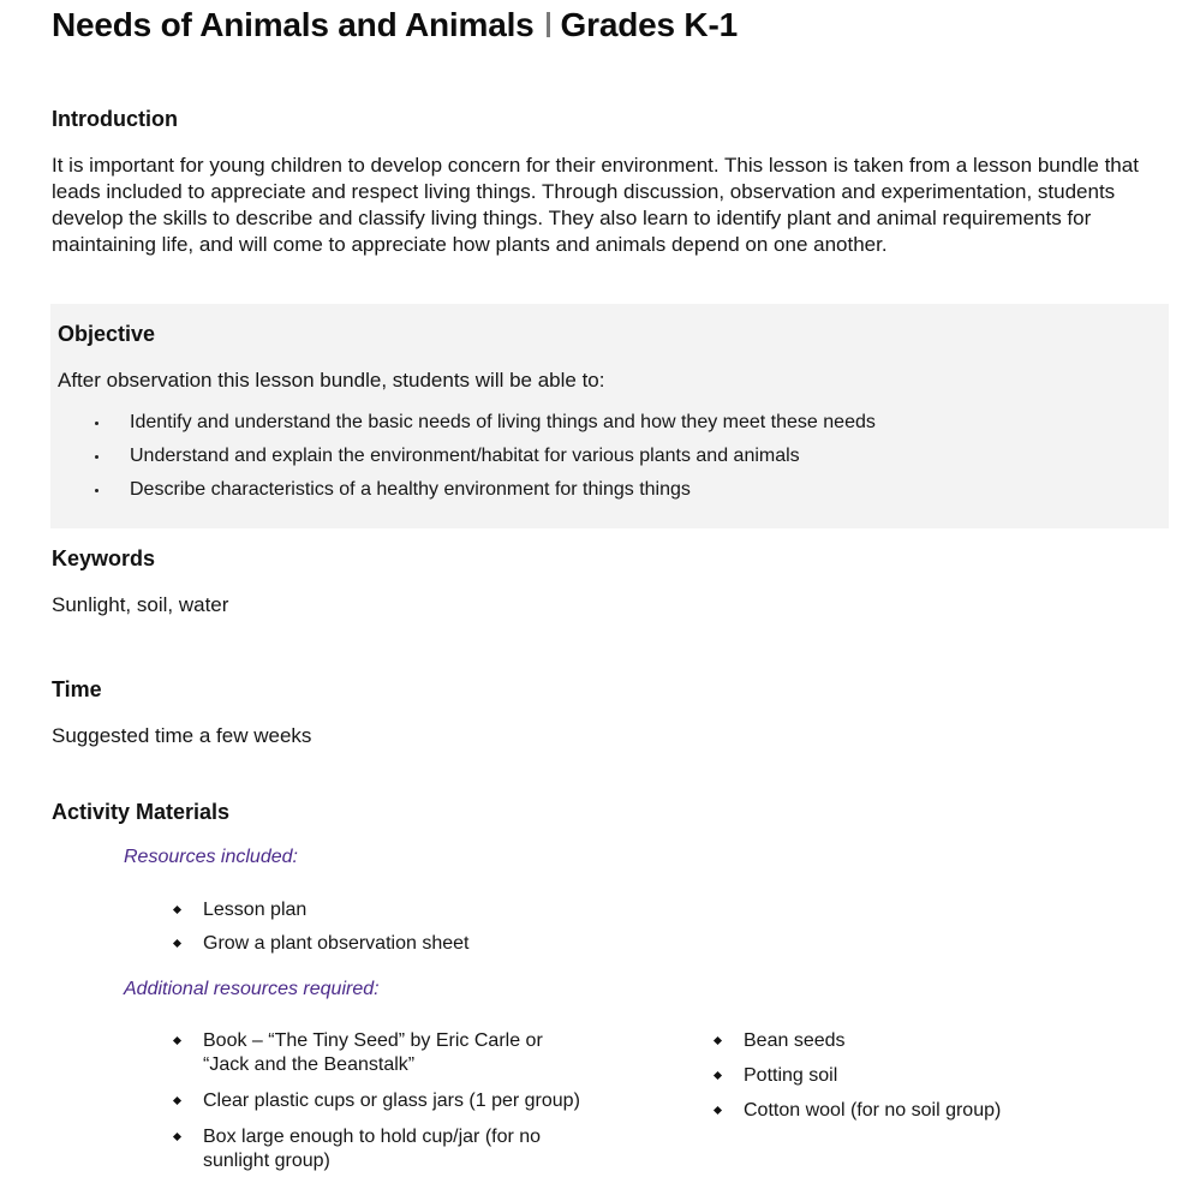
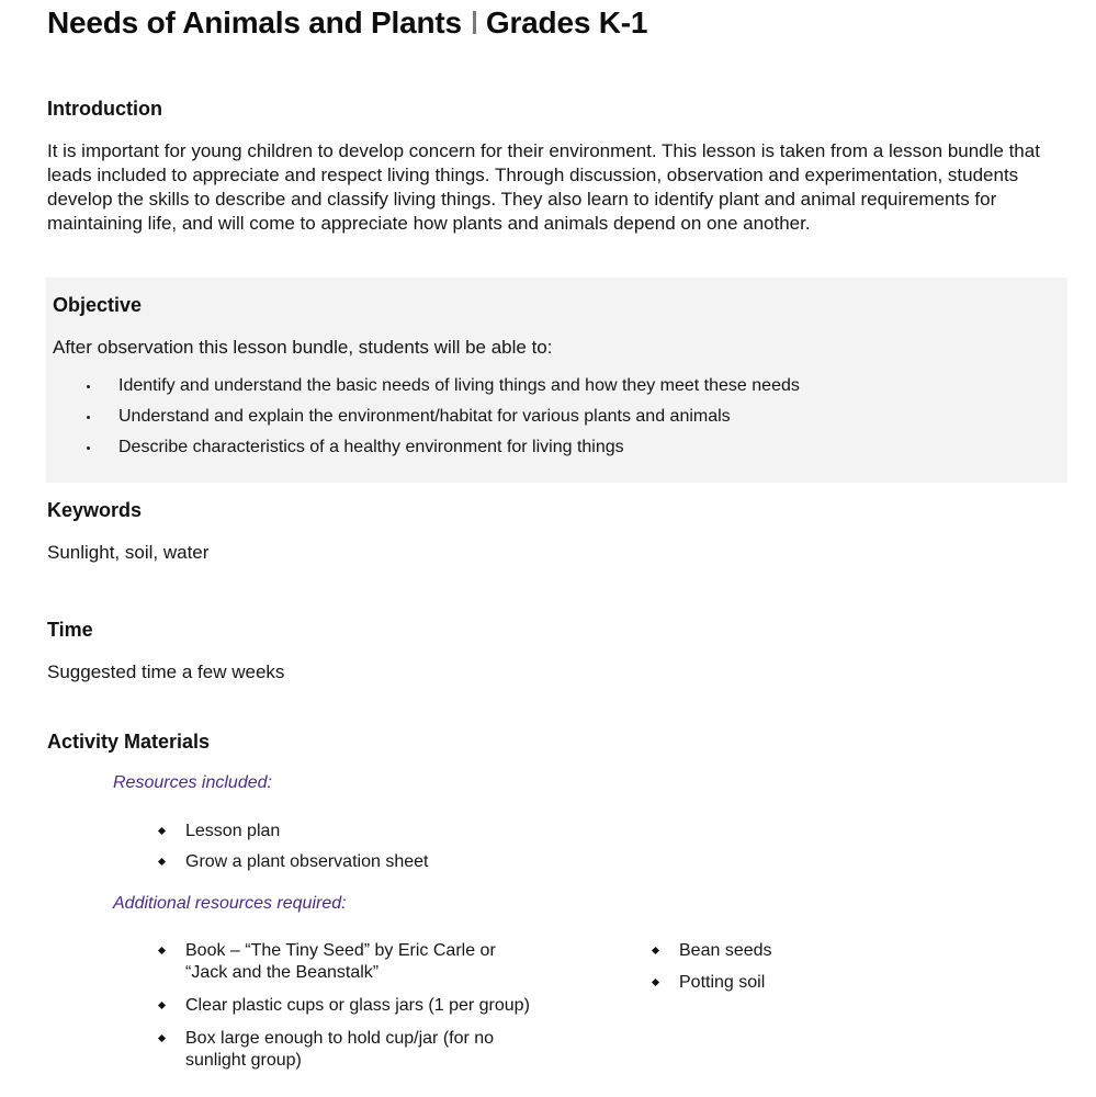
- Needs of Animals and Animals Grades K-1
+ Needs of Animals and Plants Grades K-1
  Introduction
  It is important for young children to develop concern for their environment. This lesson is taken from a lesson bundle that leads included to appreciate and respect living things. Through discussion, observation and experimentation, students develop the skills to describe and classify living things. They also learn to identify plant and animal requirements for maintaining life, and will come to appreciate how plants and animals depend on one another.
  Objective
  After observation this lesson bundle, students will be able to:
  Identify and understand the basic needs of living things and how they meet these needs
  Understand and explain the environment/habitat for various plants and animals
- Describe characteristics of a healthy environment for things things
+ Describe characteristics of a healthy environment for living things
  Keywords
  Sunlight, soil, water
  Time
  Suggested time a few weeks
  Activity Materials
  Resources included:
  Lesson plan
  Grow a plant observation sheet
  Additional resources required:
  Book – “The Tiny Seed” by Eric Carle or “Jack and the Beanstalk”
  Clear plastic cups or glass jars (1 per group)
  Box large enough to hold cup/jar (for no sunlight group)
  Bean seeds
  Potting soil
- Cotton wool (for no soil group)
